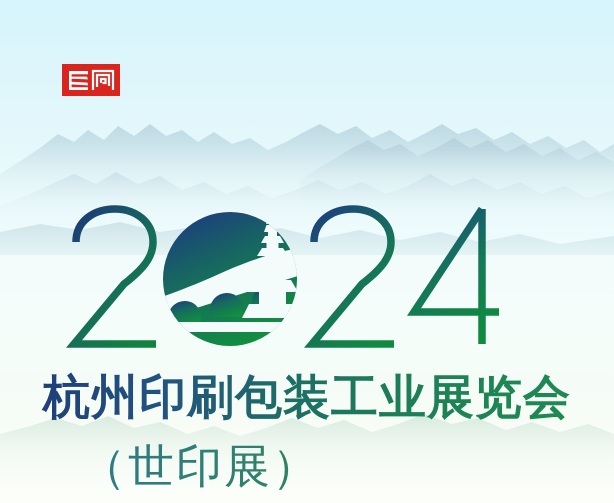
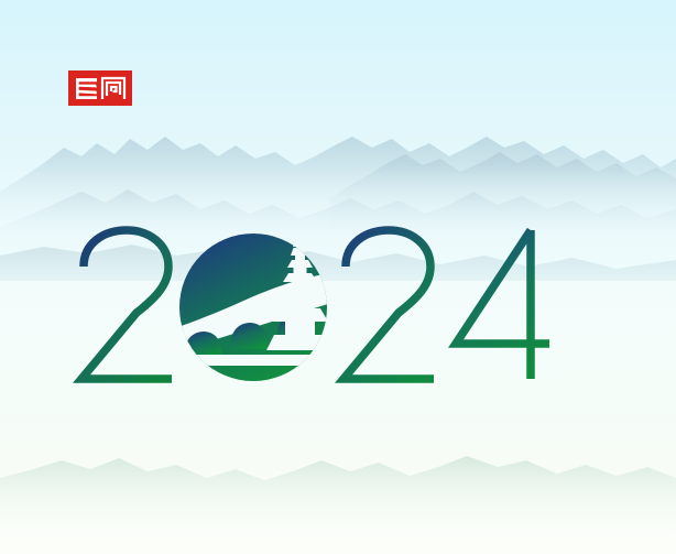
- 杭州印刷包装工业展览会
- （世印展）
